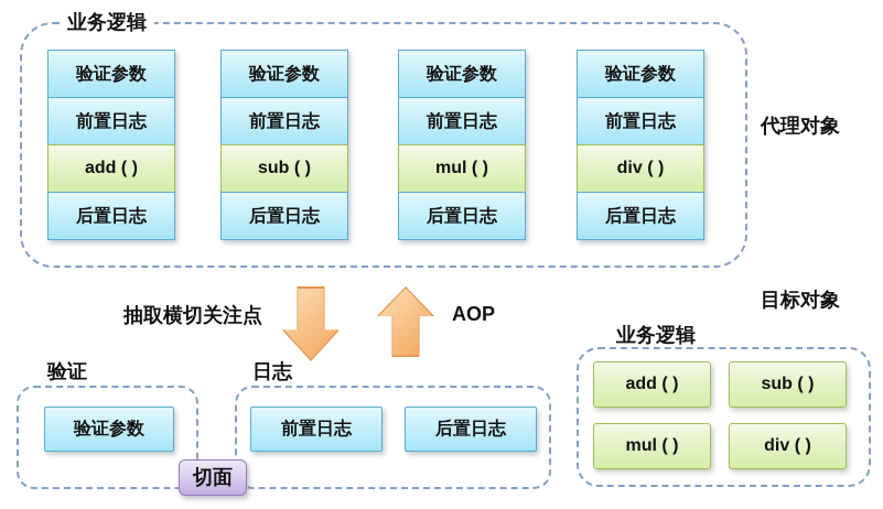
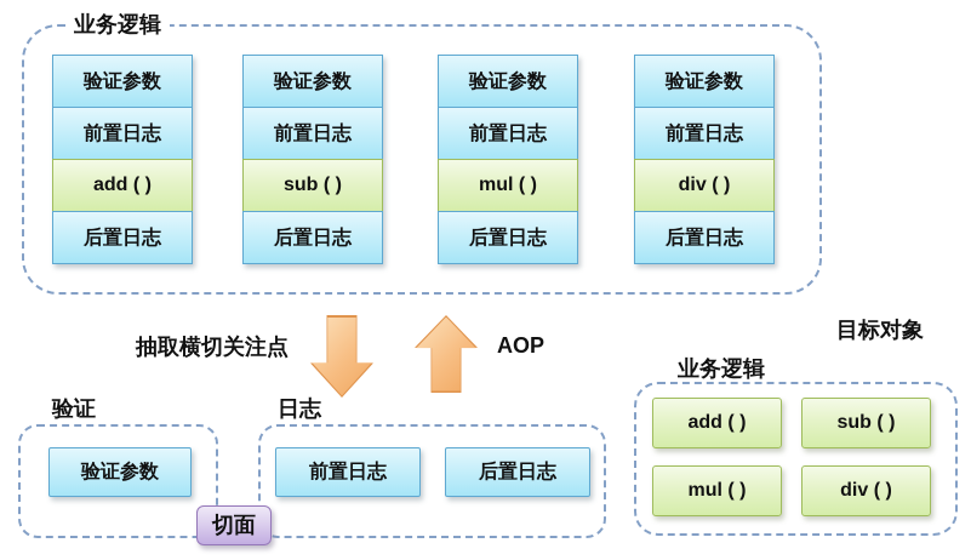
  业务逻辑
- 代理对象
  验证参数
  前置日志
  add ( )
  后置日志
  验证参数
  前置日志
  sub ( )
  后置日志
  验证参数
  前置日志
  mul ( )
  后置日志
  验证参数
  前置日志
  div ( )
  后置日志
  抽取横切关注点
  AOP
  验证
  验证参数
  日志
  前置日志
  后置日志
  切面
  目标对象
  业务逻辑
  add ( )
  sub ( )
  mul ( )
  div ( )
